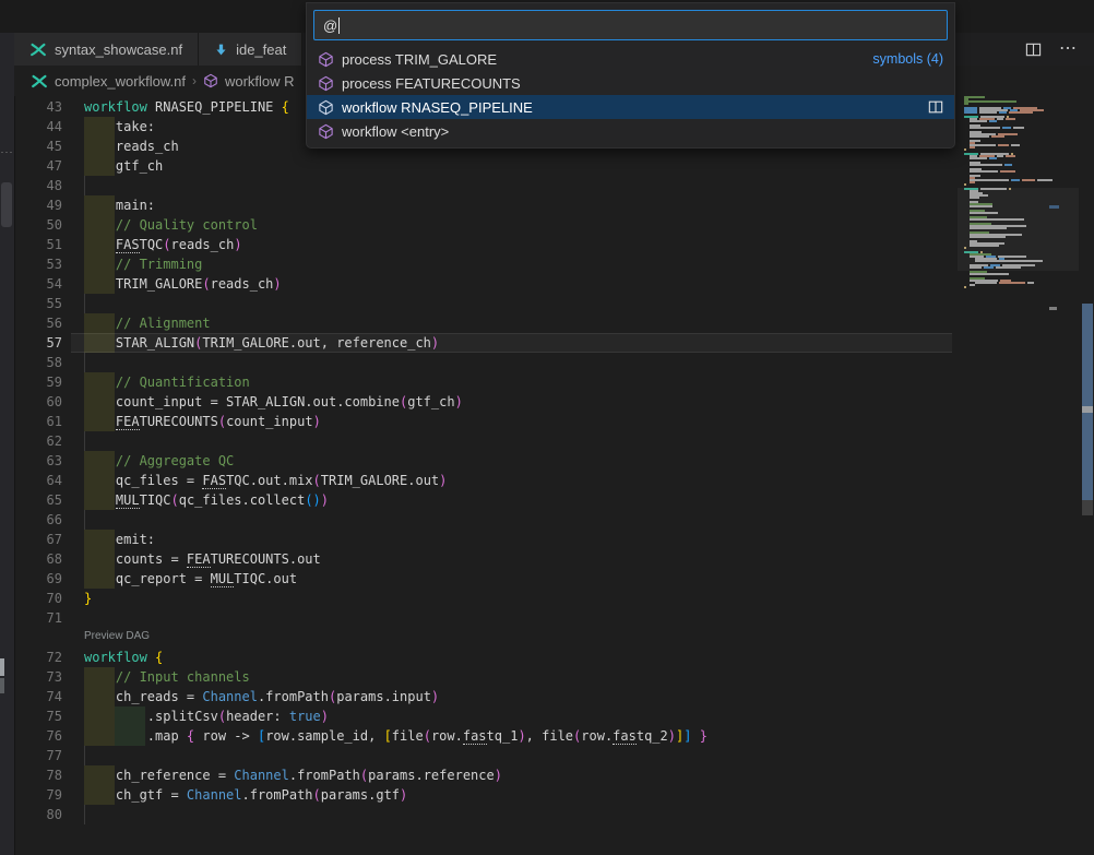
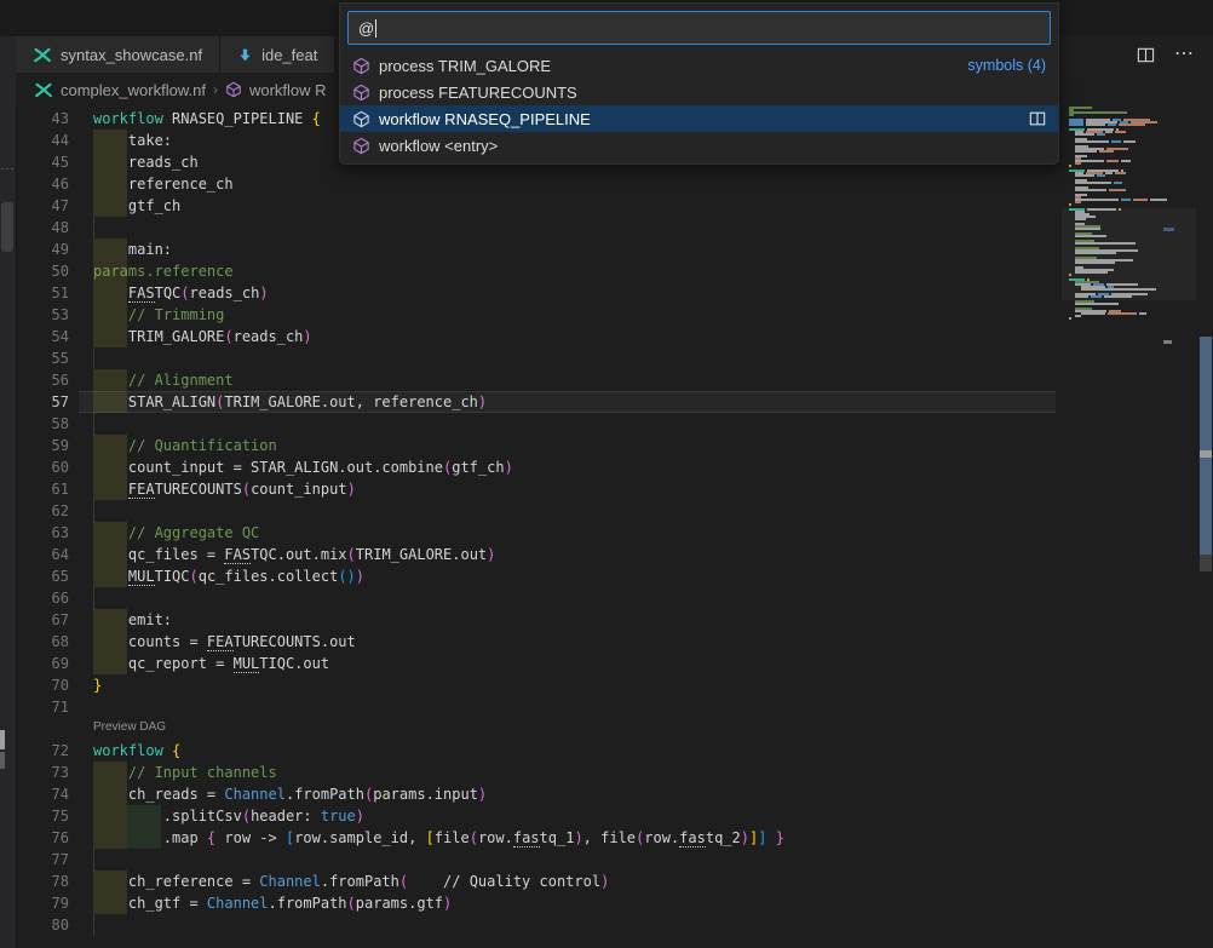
  ···
  syntax_showcase.nf
  ide_feat
  ⋯
  complex_workflow.nf
  ›
  workflow R
  43 workflow RNASEQ_PIPELINE {
  44 take:
  45 reads_ch
+ 46 reference_ch
  47 gtf_ch
  48
  49 main:
- 50 // Quality control
+ 50 params.reference
  51 FASTQC(reads_ch)
  53 // Trimming
  54 TRIM_GALORE(reads_ch)
  55
  56 // Alignment
  57 STAR_ALIGN(TRIM_GALORE.out, reference_ch)
  58
  59 // Quantification
  60 count_input = STAR_ALIGN.out.combine(gtf_ch)
  61 FEATURECOUNTS(count_input)
  62
  63 // Aggregate QC
  64 qc_files = FASTQC.out.mix(TRIM_GALORE.out)
  65 MULTIQC(qc_files.collect())
  66
  67 emit:
  68 counts = FEATURECOUNTS.out
  69 qc_report = MULTIQC.out
  70 }
  71
  Preview DAG
  72 workflow {
  73 // Input channels
  74 ch_reads = Channel.fromPath(params.input)
  75 .splitCsv(header: true)
  76 .map { row -> [row.sample_id, [file(row.fastq_1), file(row.fastq_2)]] }
  77
- 78 ch_reference = Channel.fromPath(params.reference)
+ 78 ch_reference = Channel.fromPath( // Quality control)
  79 ch_gtf = Channel.fromPath(params.gtf)
  80
  @
  process TRIM_GALORE
  symbols (4)
  process FEATURECOUNTS
  workflow RNASEQ_PIPELINE
  workflow <entry>
